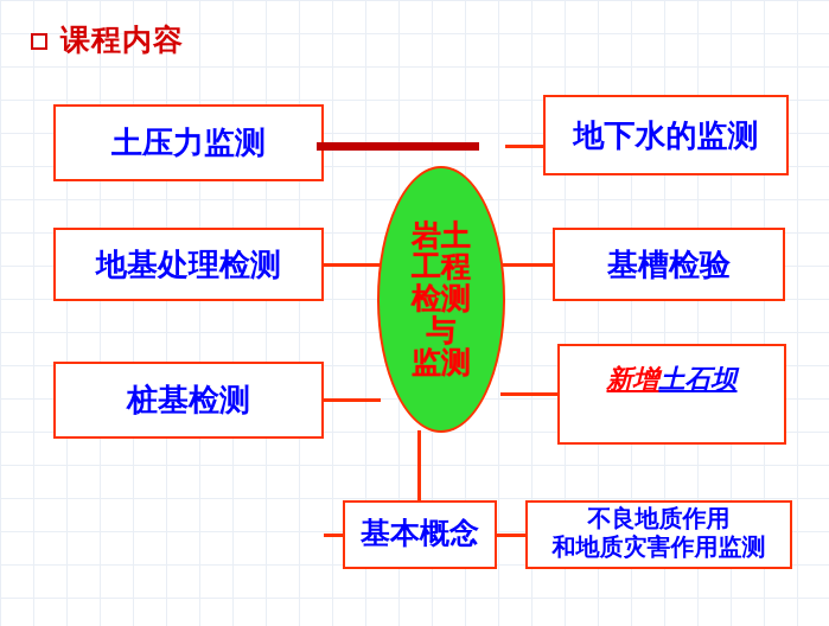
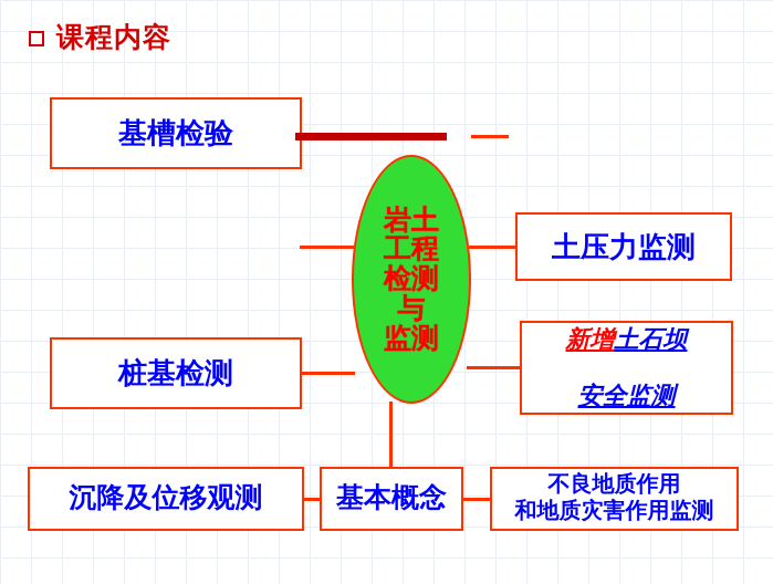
  课程内容
  岩土
  工程
  检测
  与
  监测
- 土压力监测
+ 基槽检验
- 地下水的监测
- 地基处理检测
- 基槽检验
+ 土压力监测
  桩基检测
  新增土石坝
+ 安全监测
+ 沉降及位移观测
  基本概念
  不良地质作用
  和地质灾害作用监测
